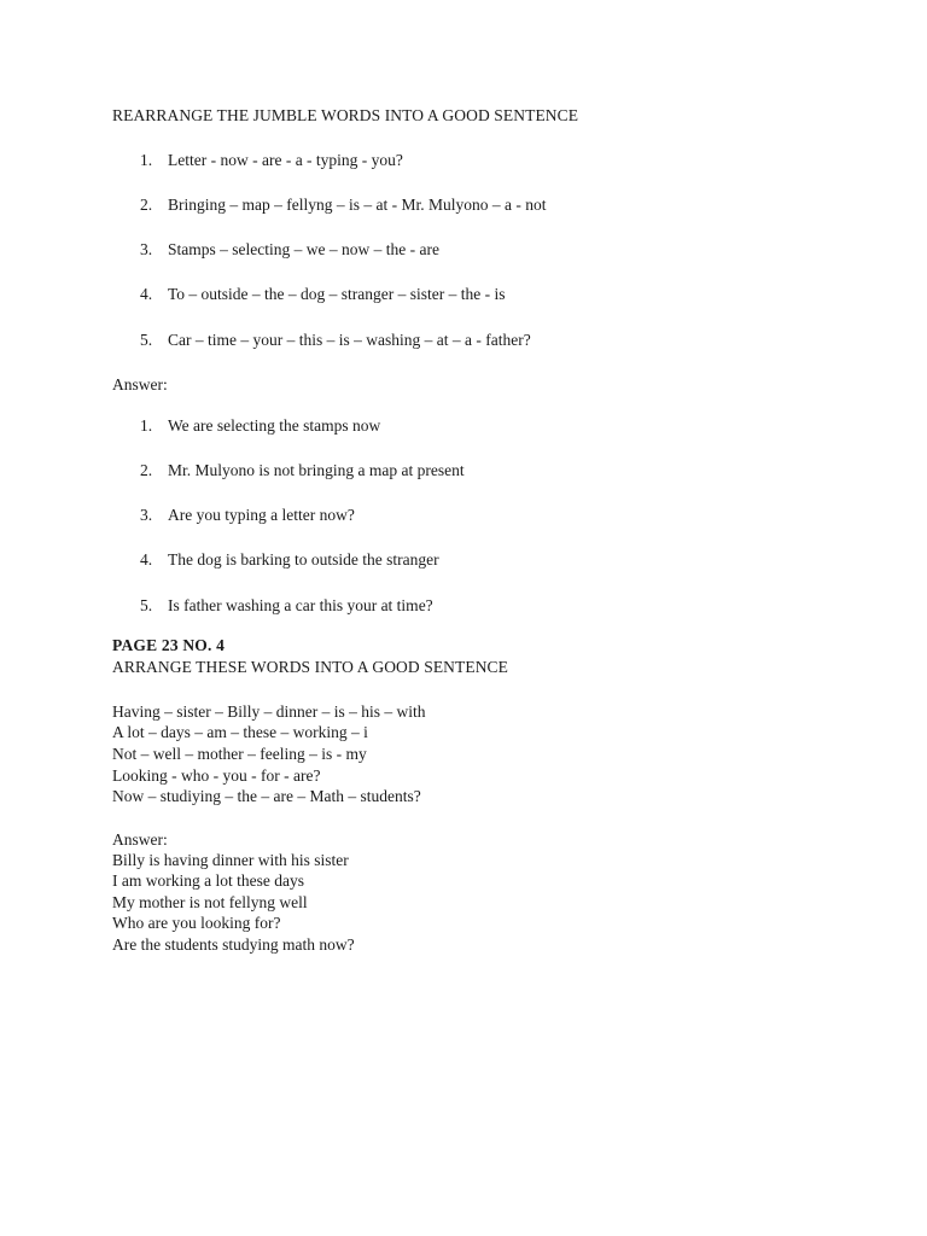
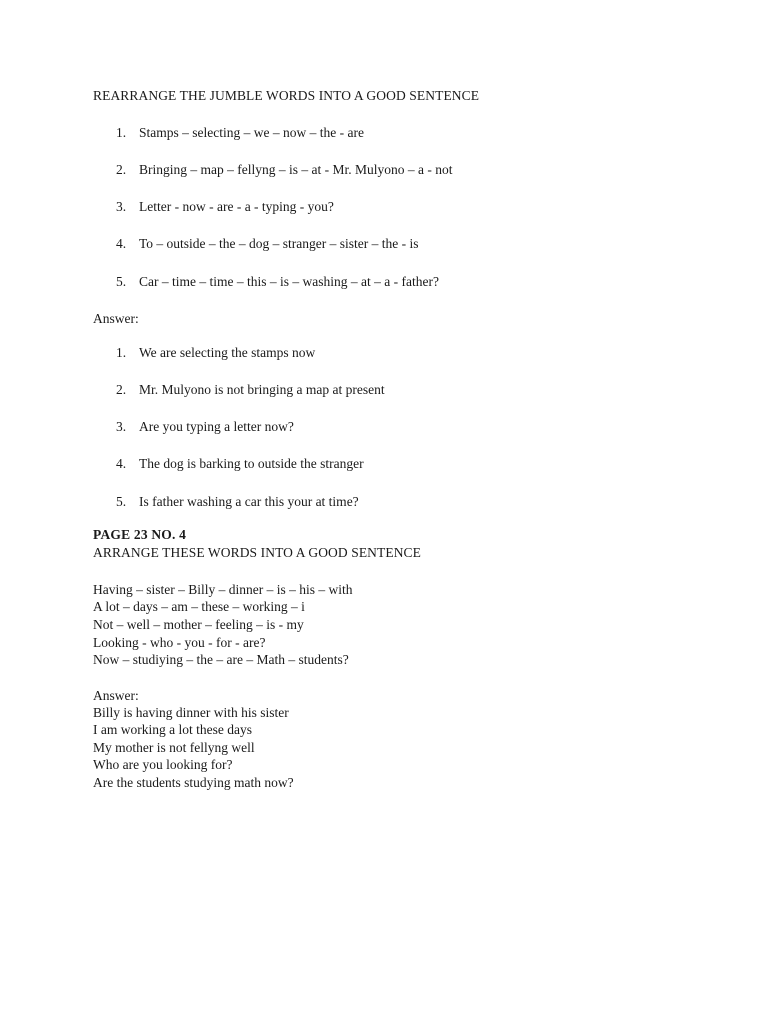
  REARRANGE THE JUMBLE WORDS INTO A GOOD SENTENCE
  1.
- Letter - now - are - a - typing - you?
+ Stamps – selecting – we – now – the - are
  2.
  Bringing – map – fellyng – is – at - Mr. Mulyono – a - not
  3.
- Stamps – selecting – we – now – the - are
+ Letter - now - are - a - typing - you?
  4.
  To – outside – the – dog – stranger – sister – the - is
  5.
- Car – time – your – this – is – washing – at – a - father?
+ Car – time – time – this – is – washing – at – a - father?
  Answer:
  1.
  We are selecting the stamps now
  2.
  Mr. Mulyono is not bringing a map at present
  3.
  Are you typing a letter now?
  4.
  The dog is barking to outside the stranger
  5.
  Is father washing a car this your at time?
  PAGE 23 NO. 4
  ARRANGE THESE WORDS INTO A GOOD SENTENCE
  Having – sister – Billy – dinner – is – his – with
  A lot – days – am – these – working – i
  Not – well – mother – feeling – is - my
  Looking - who - you - for - are?
  Now – studiying – the – are – Math – students?
  Answer:
  Billy is having dinner with his sister
  I am working a lot these days
  My mother is not fellyng well
  Who are you looking for?
  Are the students studying math now?
